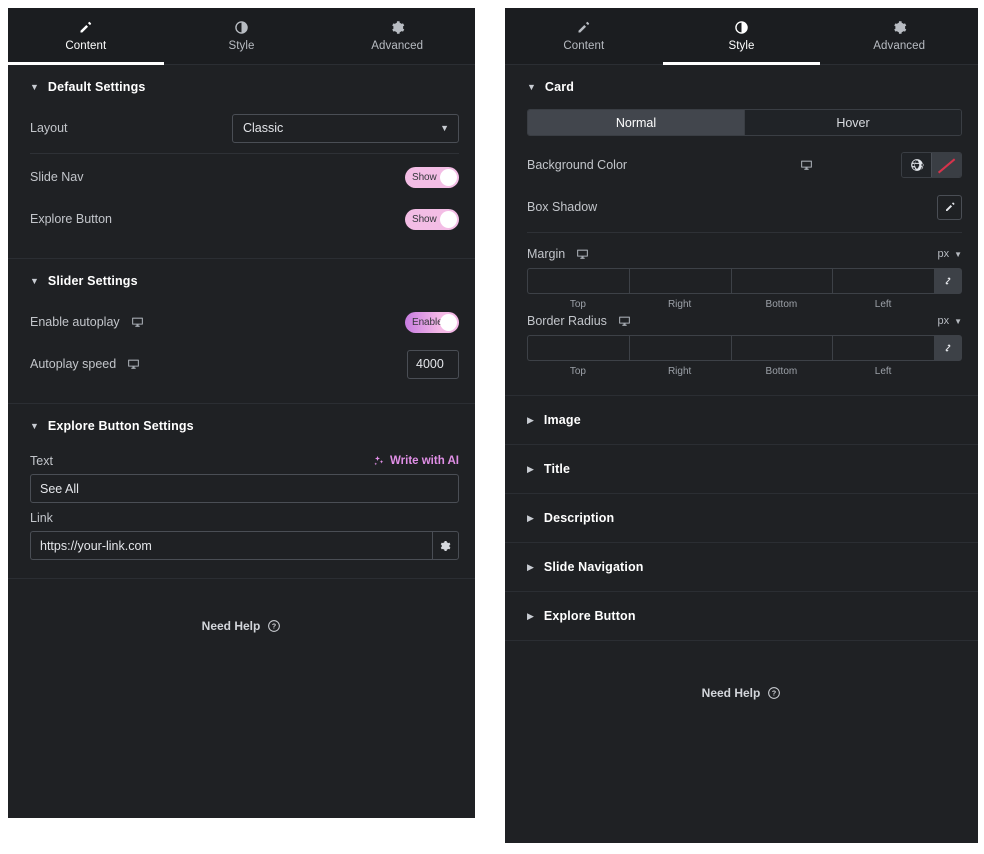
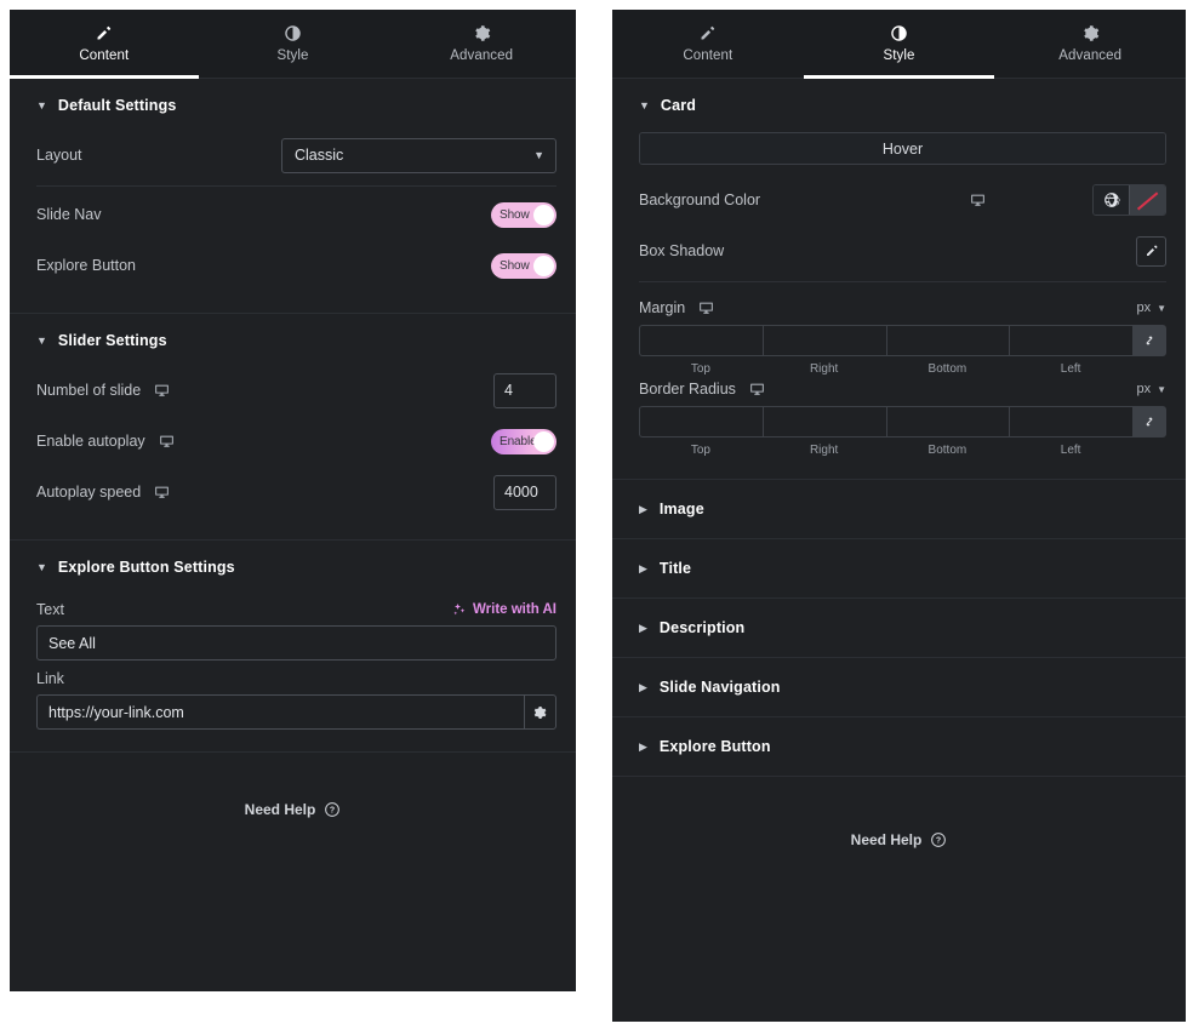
  Content
  Style
  Advanced
  ▼
  Default Settings
  Layout
  Classic
  ▼
  Slide Nav
  Show
  Explore Button
  Show
  ▼
  Slider Settings
+ Numbel of slide
+ 4
  Enable autoplay
  Enabl
  Autoplay speed
  4000
  ▼
  Explore Button Settings
  Text
  Write with AI
  See All
  Link
  https://your-link.com
  Need Help
  Content
  Style
  Advanced
  ▼
  Card
- Normal
  Hover
  Background Color
  Box Shadow
  Margin
  px
  ▼
  Top
  Right
  Bottom
  Left
  Border Radius
  px
  ▼
  Top
  Right
  Bottom
  Left
  ▶
  Image
  ▶
  Title
  ▶
  Description
  ▶
  Slide Navigation
  ▶
  Explore Button
  Need Help
